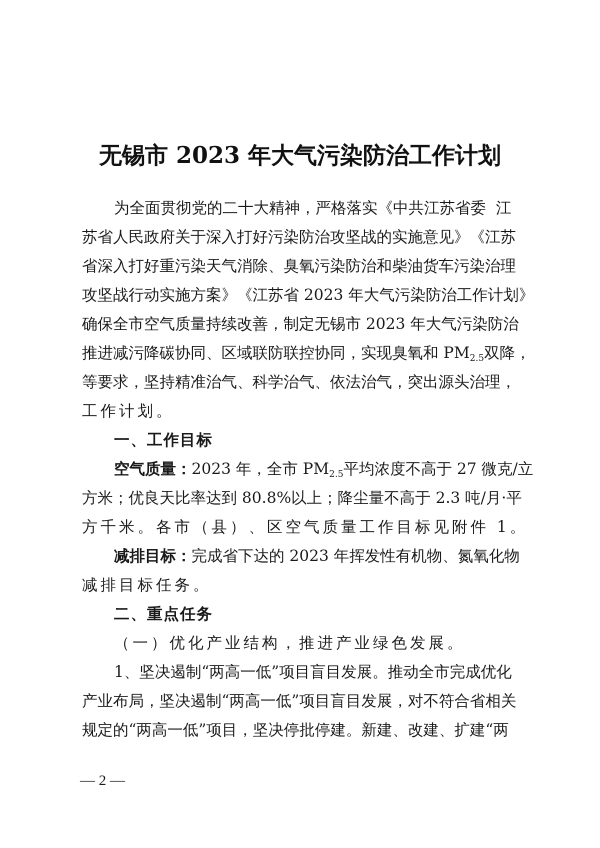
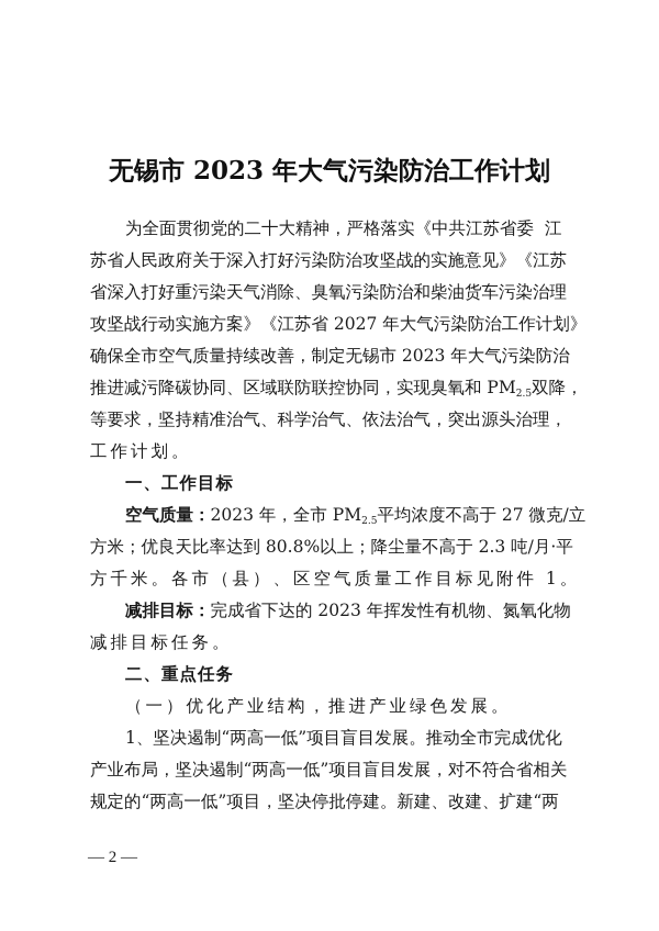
  无锡市 2023 年大气污染防治工作计划
  为全面贯彻党的二十大精神，严格落实《中共江苏省委 江
  苏省人民政府关于深入打好污染防治攻坚战的实施意见》《江苏
  省深入打好重污染天气消除、臭氧污染防治和柴油货车污染治理
- 攻坚战行动实施方案》《江苏省 2023 年大气污染防治工作计划》
+ 攻坚战行动实施方案》《江苏省 2027 年大气污染防治工作计划》
  确保全市空气质量持续改善，制定无锡市 2023 年大气污染防治
  推进减污降碳协同、区域联防联控协同，实现臭氧和 PM2.5双降，
  等要求，坚持精准治气、科学治气、依法治气，突出源头治理，
  工作计划。
  一、工作目标
  空气质量：2023 年，全市 PM2.5平均浓度不高于 27 微克/立
  方米；优良天比率达到 80.8%以上；降尘量不高于 2.3 吨/月·平
  方千米。各市（县）、区空气质量工作目标见附件 1。
  减排目标：完成省下达的 2023 年挥发性有机物、氮氧化物
  减排目标任务。
  二、重点任务
  （一）优化产业结构，推进产业绿色发展。
  1、坚决遏制“两高一低”项目盲目发展。推动全市完成优化
  产业布局，坚决遏制“两高一低”项目盲目发展，对不符合省相关
  规定的“两高一低”项目，坚决停批停建。新建、改建、扩建“两
  — 2 —
